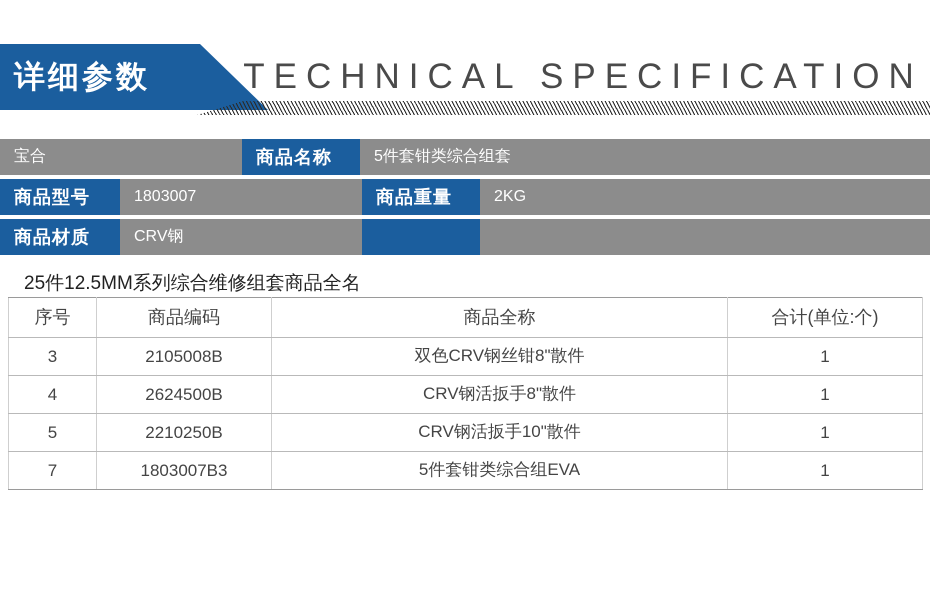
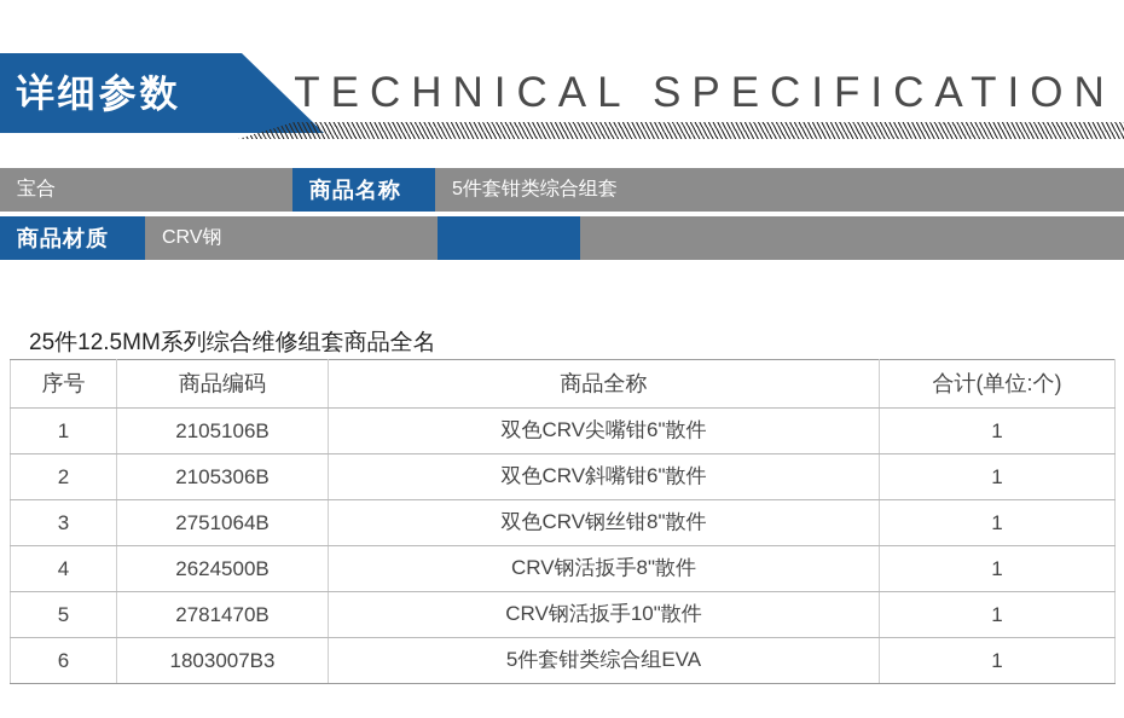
  详细参数
  TECHNICAL SPECIFICATION
  宝合
  商品名称
  5件套钳类综合组套
- 商品型号
- 1803007
- 商品重量
- 2KG
  商品材质
  CRV钢
  25件12.5MM系列综合维修组套商品全名
  序号	商品编码	商品全称	合计(单位:个)
+ 1	2105106B	双色CRV尖嘴钳6"散件	1
+ 2	2105306B	双色CRV斜嘴钳6"散件	1
- 3	2105008B	双色CRV钢丝钳8"散件	1
+ 3	2751064B	双色CRV钢丝钳8"散件	1
  4	2624500B	CRV钢活扳手8"散件	1
- 5	2210250B	CRV钢活扳手10"散件	1
+ 5	2781470B	CRV钢活扳手10"散件	1
- 7	1803007B3	5件套钳类综合组EVA	1
+ 6	1803007B3	5件套钳类综合组EVA	1
